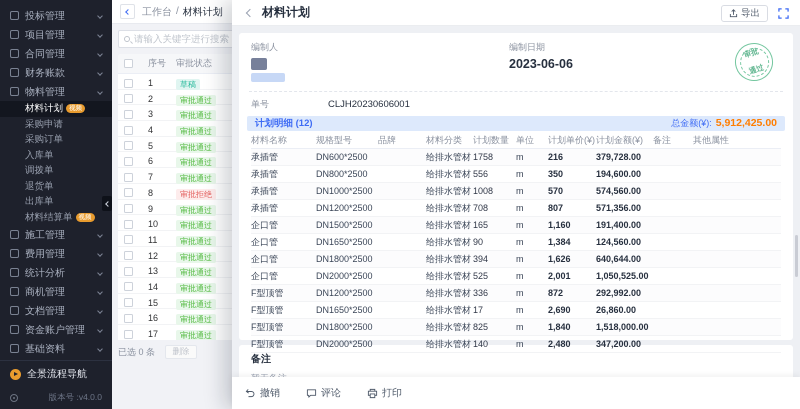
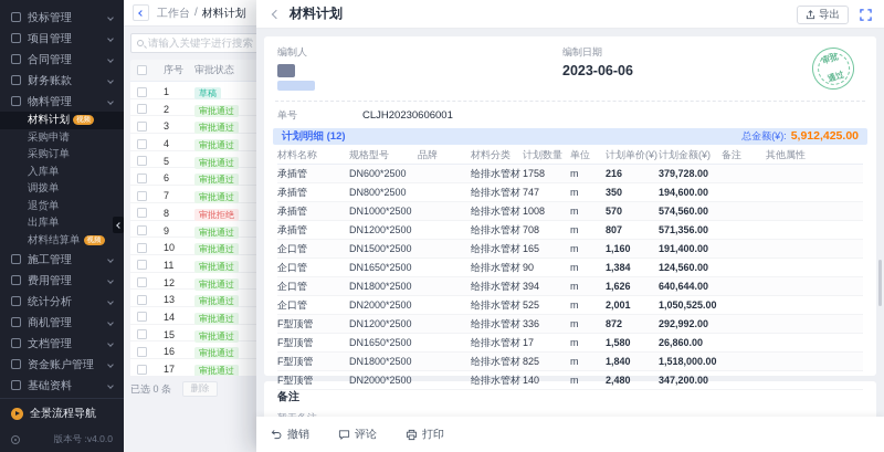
  投标管理
  项目管理
  合同管理
  财务账款
  物料管理
  材料计划
  采购申请
  采购订单
  入库单
  调拨单
  退货单
  出库单
  材料结算单
  施工管理
  费用管理
  统计分析
  商机管理
  文档管理
  资金账户管理
  基础资料
  全景流程导航
  版本号 :v4.0.0
  工作台
  /
  材料计划
  请输入关键字进行搜索
  序号
  审批状态
  1
  草稿
  2
  审批通过
  3
  审批通过
  4
  审批通过
  5
  审批通过
  6
  审批通过
  7
  审批通过
  8
  审批拒绝
  9
  审批通过
  10
  审批通过
  11
  审批通过
  12
  审批通过
  13
  审批通过
  14
  审批通过
  15
  审批通过
  16
  审批通过
  17
  审批通过
  已选 0 条
  删除
  材料计划
  导出
  编制人
  编制日期
  2023-06-06
  单号
  CLJH20230606001
  计划明细 (12)
  总金额(¥):
  5,912,425.00
  材料名称
  规格型号
  品牌
  材料分类
  计划数量
  单位
  计划单价(¥)
  计划金额(¥)
  备注
  其他属性
  承插管
  DN600*2500
  给排水管材
  1758
  m
  216
  379,728.00
  承插管
  DN800*2500
  给排水管材
- 556
+ 747
  m
  350
  194,600.00
  承插管
  DN1000*2500
  给排水管材
  1008
  m
  570
  574,560.00
  承插管
  DN1200*2500
  给排水管材
  708
  m
  807
  571,356.00
  企口管
  DN1500*2500
  给排水管材
  165
  m
  1,160
  191,400.00
  企口管
  DN1650*2500
  给排水管材
  90
  m
  1,384
  124,560.00
  企口管
  DN1800*2500
  给排水管材
  394
  m
  1,626
  640,644.00
  企口管
  DN2000*2500
  给排水管材
  525
  m
  2,001
  1,050,525.00
  F型顶管
  DN1200*2500
  给排水管材
  336
  m
  872
  292,992.00
  F型顶管
  DN1650*2500
  给排水管材
  17
  m
- 2,690
+ 1,580
  26,860.00
  F型顶管
  DN1800*2500
  给排水管材
  825
  m
  1,840
  1,518,000.00
  F型顶管
  DN2000*2500
  给排水管材
  140
  m
  2,480
  347,200.00
  备注
  撤销
  评论
  打印
